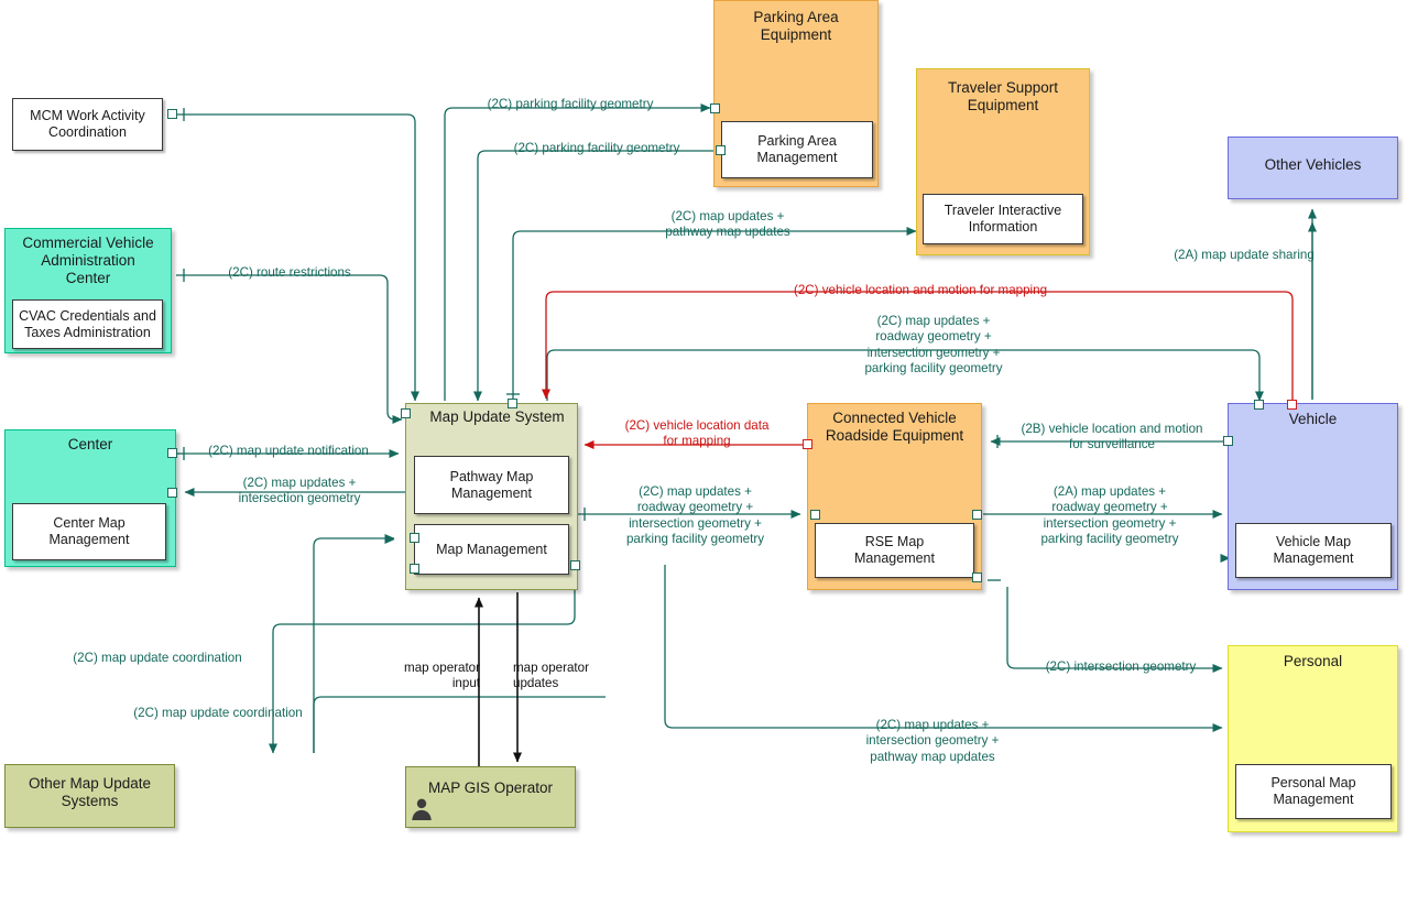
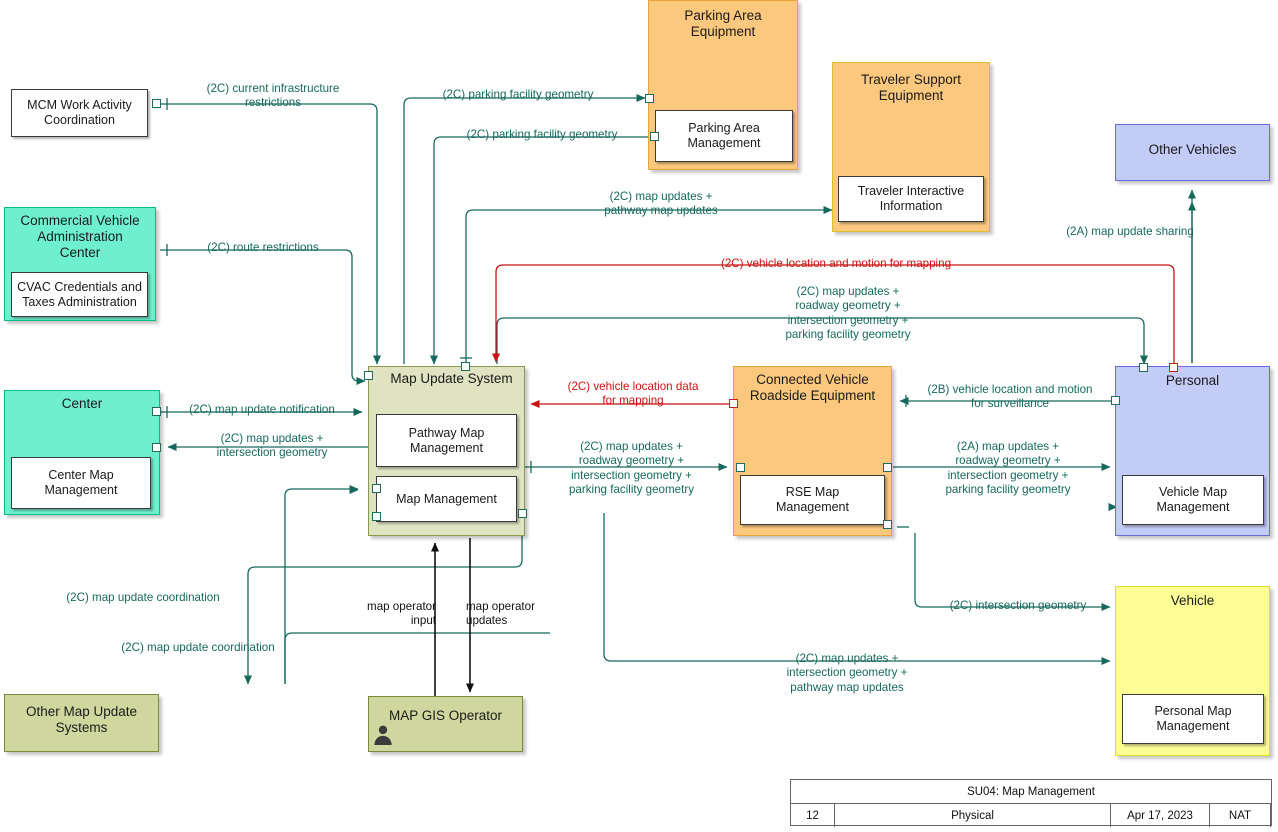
  MCM Work Activity
  Coordination
  Commercial Vehicle
  Administration
  Center
  CVAC Credentials and
  Taxes Administration
  Center
  Center Map
  Management
  Other Map Update
  Systems
  Map Update System
  Pathway Map
  Management
  Map Management
  MAP GIS Operator
  Parking Area
  Equipment
  Parking Area
  Management
  Traveler Support
  Equipment
  Traveler Interactive
  Information
  Connected Vehicle
  Roadside Equipment
  RSE Map
  Management
  Other Vehicles
- Vehicle
+ Personal
  Vehicle Map
  Management
- Personal
+ Vehicle
  Personal Map
  Management
+ (2C) current infrastructure
+ restrictions
  (2C) parking facility geometry
  (2C) parking facility geometry
  (2C) map updates +
  pathway map updates
  (2C) route restrictions
  (2C) vehicle location and motion for mapping
  (2C) map updates +
  roadway geometry +
  intersection geometry +
  parking facility geometry
  (2A) map update sharing
  (2C) map update notification
  (2C) map updates +
  intersection geometry
  (2C) vehicle location data
  for mapping
  (2B) vehicle location and motion
  for surveillance
  (2C) map updates +
  roadway geometry +
  intersection geometry +
  parking facility geometry
  (2A) map updates +
  roadway geometry +
  intersection geometry +
  parking facility geometry
  (2C) map update coordination
  (2C) map update coordination
  map operator
  input
  map operator
  updates
  (2C) intersection geometry
  (2C) map updates +
  intersection geometry +
  pathway map updates
+ SU04: Map Management
+ 12
+ Physical
+ Apr 17, 2023
+ NAT
